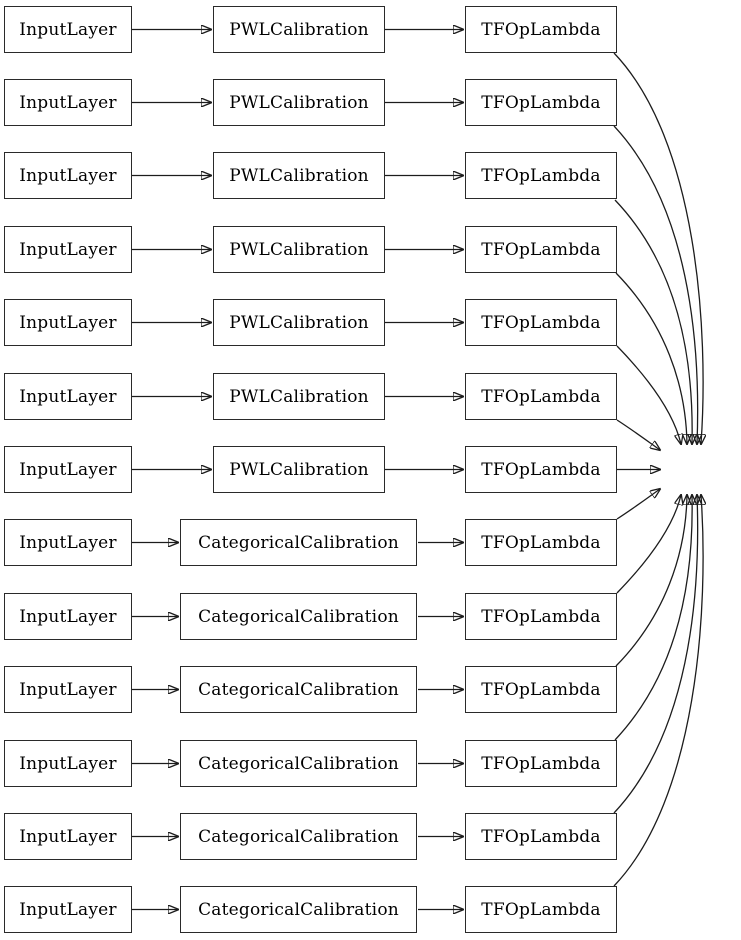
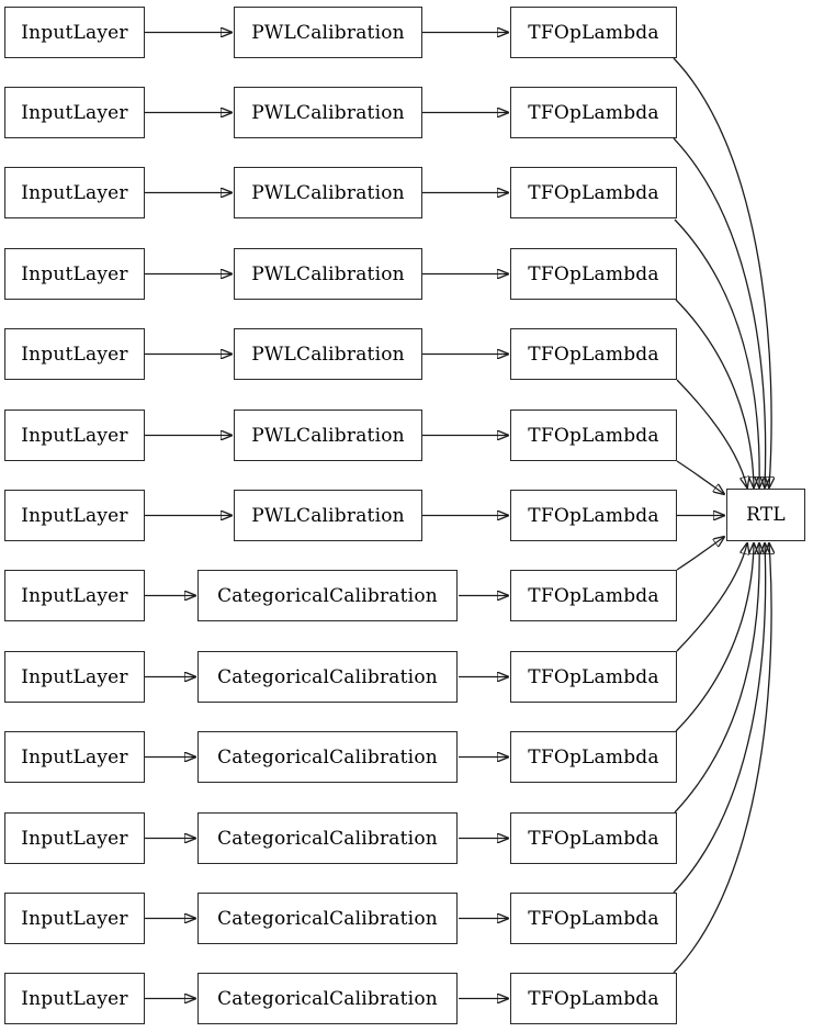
  InputLayer
  PWLCalibration
  TFOpLambda
  InputLayer
  PWLCalibration
  TFOpLambda
  InputLayer
  PWLCalibration
  TFOpLambda
  InputLayer
  PWLCalibration
  TFOpLambda
  InputLayer
  PWLCalibration
  TFOpLambda
  InputLayer
  PWLCalibration
  TFOpLambda
  InputLayer
  PWLCalibration
  TFOpLambda
  InputLayer
  CategoricalCalibration
  TFOpLambda
  InputLayer
  CategoricalCalibration
  TFOpLambda
  InputLayer
  CategoricalCalibration
  TFOpLambda
  InputLayer
  CategoricalCalibration
  TFOpLambda
  InputLayer
  CategoricalCalibration
  TFOpLambda
  InputLayer
  CategoricalCalibration
  TFOpLambda
+ RTL
